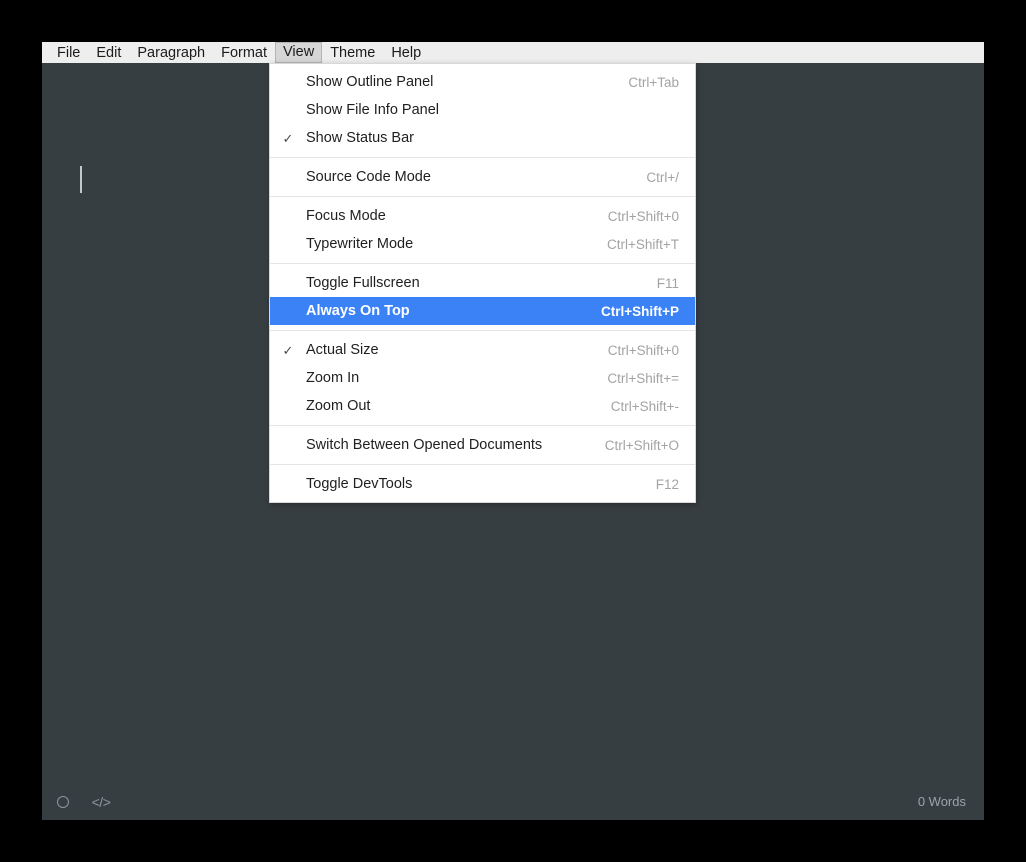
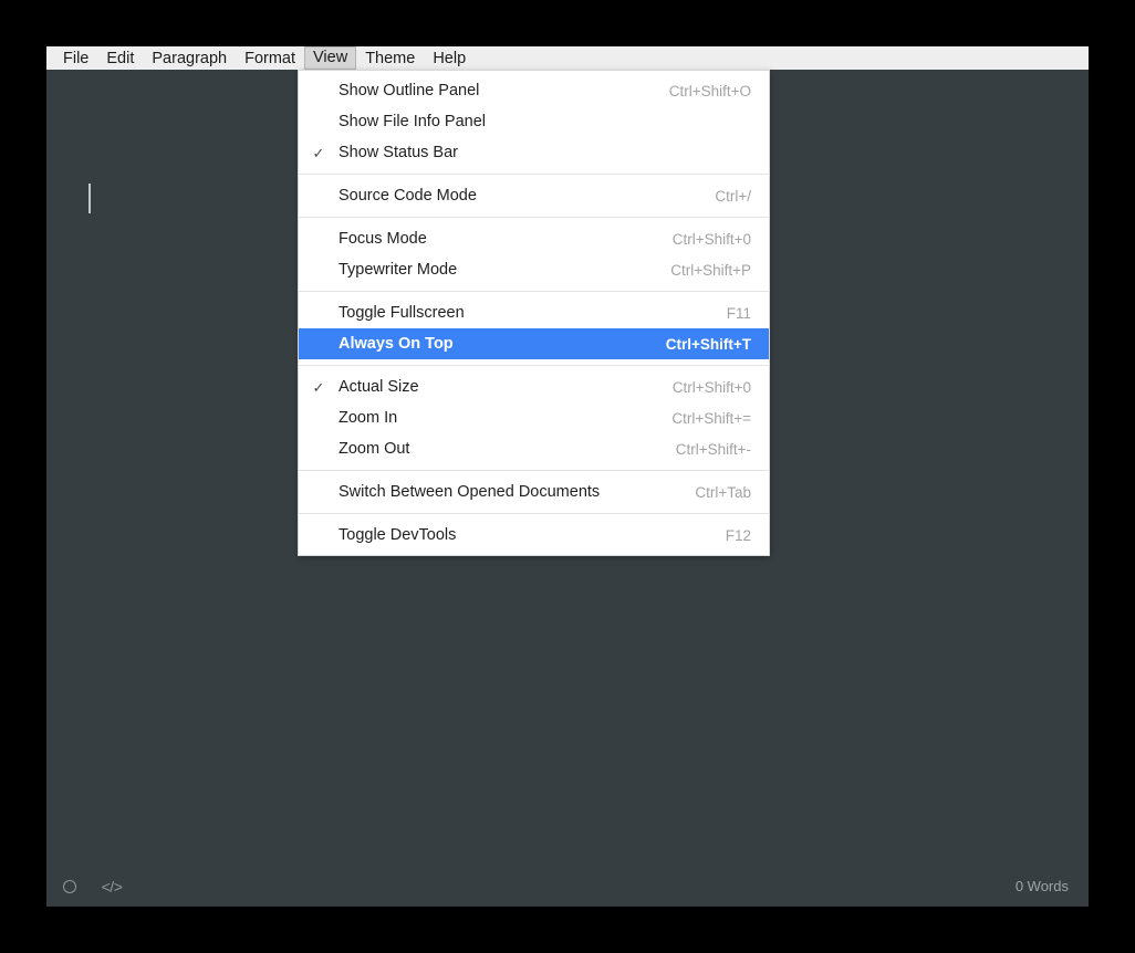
  File
  Edit
  Paragraph
  Format
  View
  Theme
  Help
  </>
  0 Words
  Show Outline Panel
- Ctrl+Tab
+ Ctrl+Shift+O
  Show File Info Panel
  ✓
  Show Status Bar
  Source Code Mode
  Ctrl+/
  Focus Mode
  Ctrl+Shift+0
  Typewriter Mode
- Ctrl+Shift+T
+ Ctrl+Shift+P
  Toggle Fullscreen
  F11
  Always On Top
- Ctrl+Shift+P
+ Ctrl+Shift+T
  ✓
  Actual Size
  Ctrl+Shift+0
  Zoom In
  Ctrl+Shift+=
  Zoom Out
  Ctrl+Shift+-
  Switch Between Opened Documents
- Ctrl+Shift+O
+ Ctrl+Tab
  Toggle DevTools
  F12
